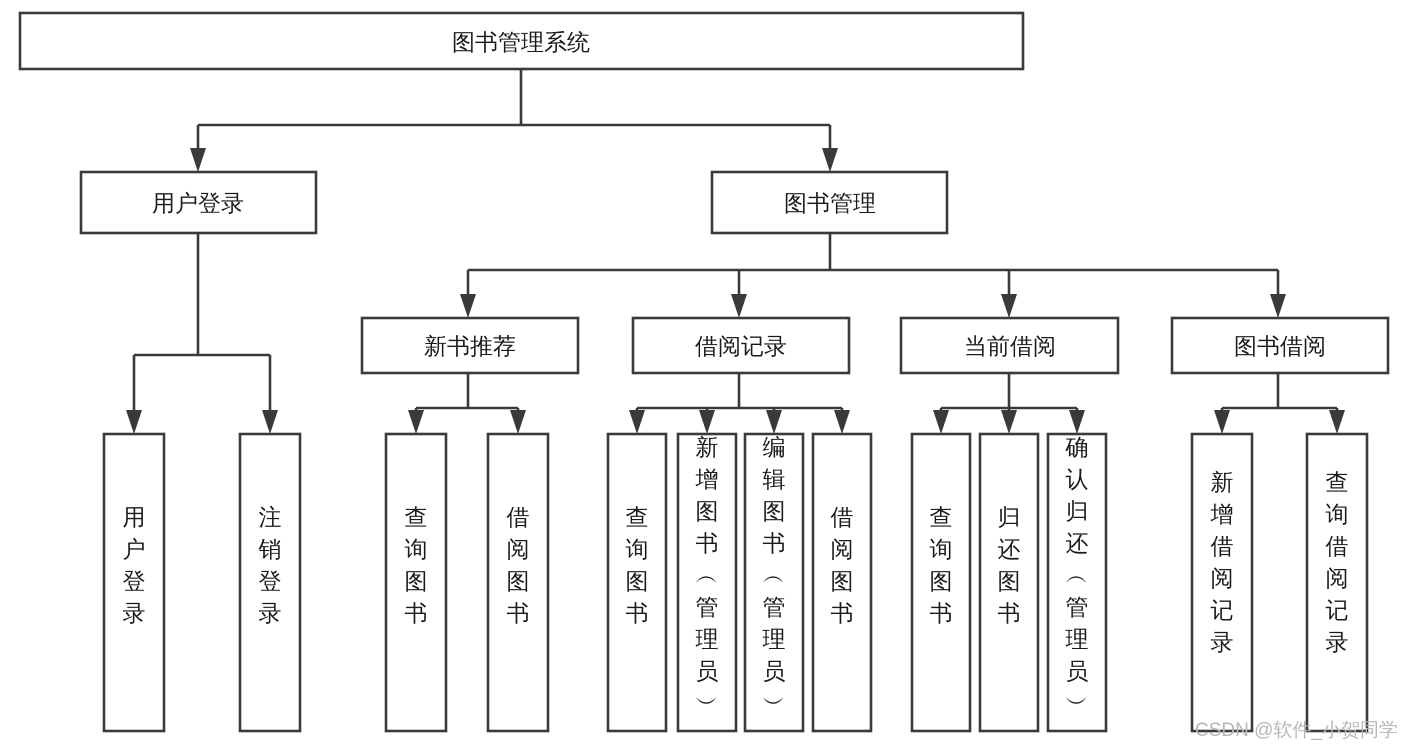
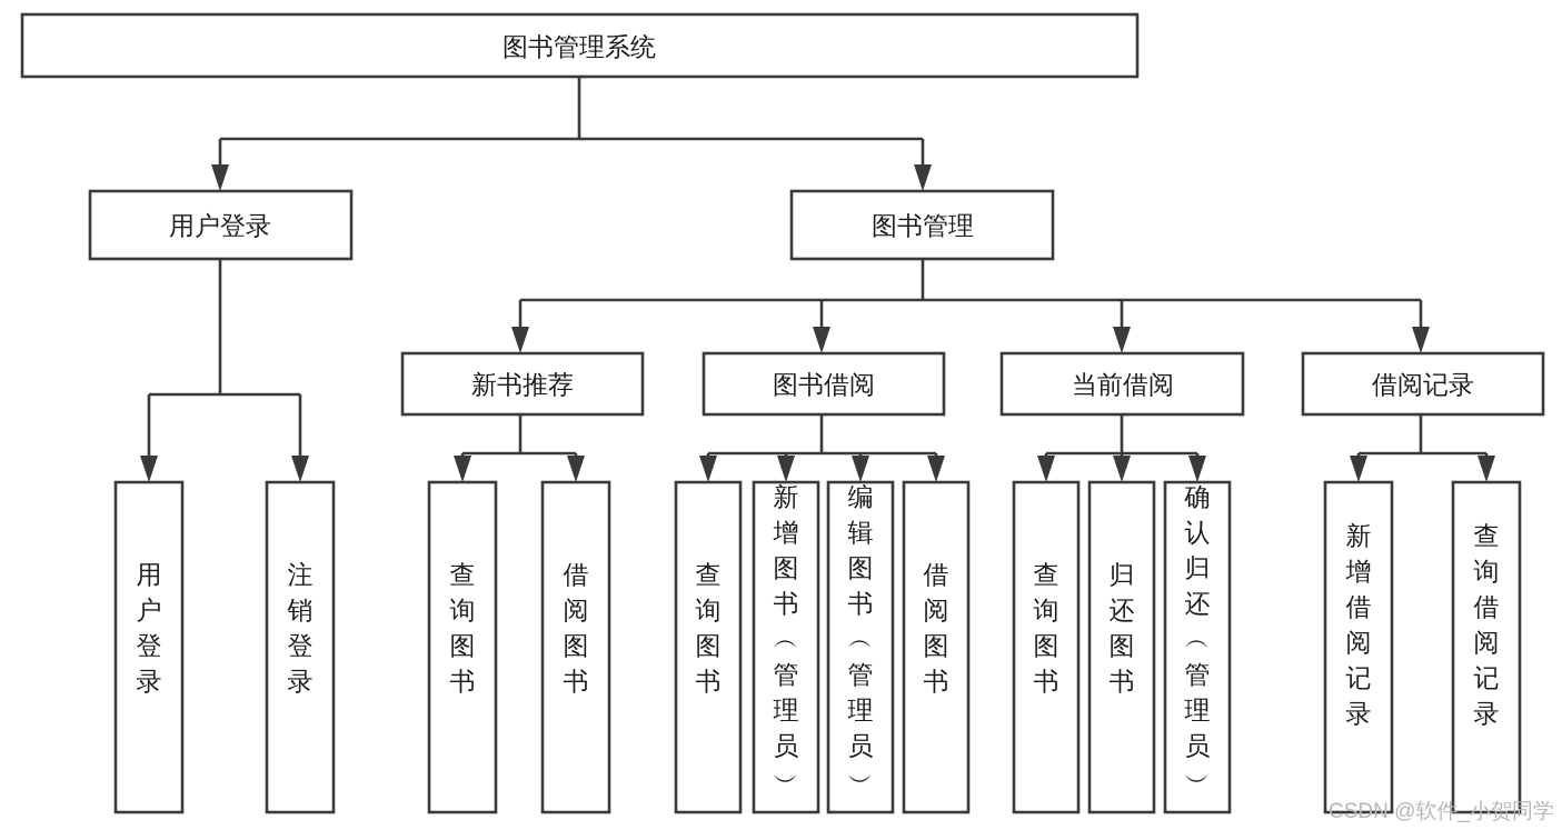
  图书管理系统
  用户登录
  图书管理
  新书推荐
- 借阅记录
+ 图书借阅
  当前借阅
- 图书借阅
+ 借阅记录
  用户登录
  注销登录
  查询图书
  借阅图书
  查询图书
  新增图书 ︵ 管理员 ︶
  编辑图书 ︵ 管理员 ︶
  借阅图书
  查询图书
  归还图书
  确认归还 ︵ 管理员 ︶
  新增借阅记录
  查询借阅记录
  CSDN @软件_小贺同学
